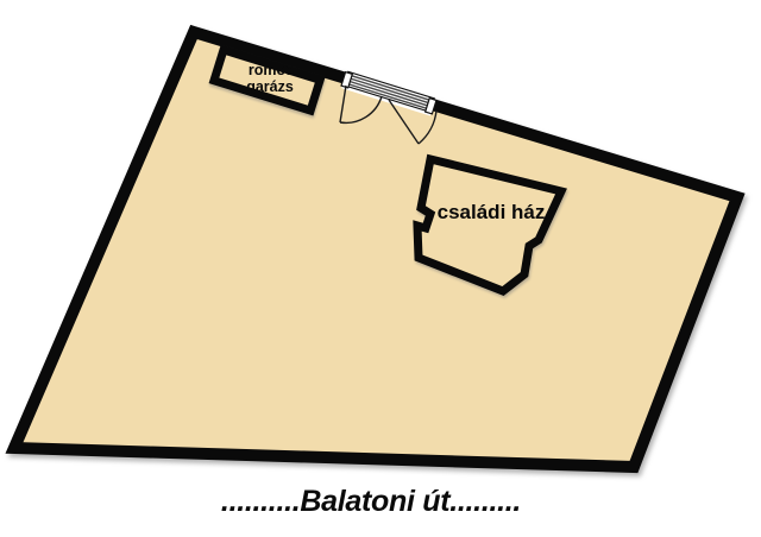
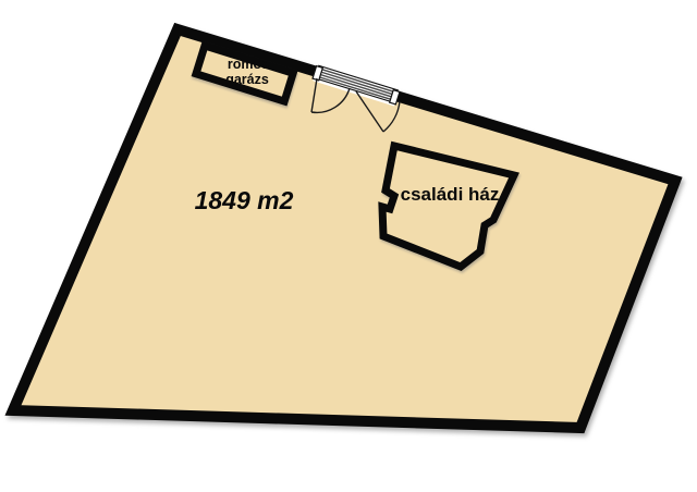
+ 1849 m2
  családi ház
  romos
  garázs
- ..........Balatoni út.........
